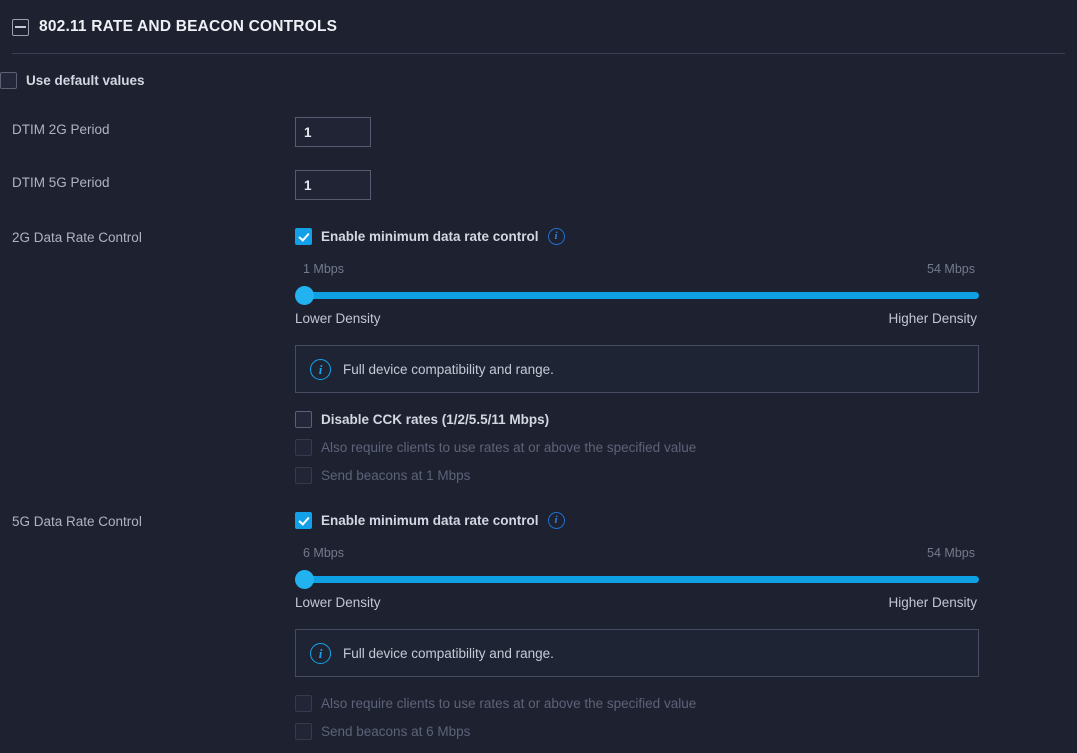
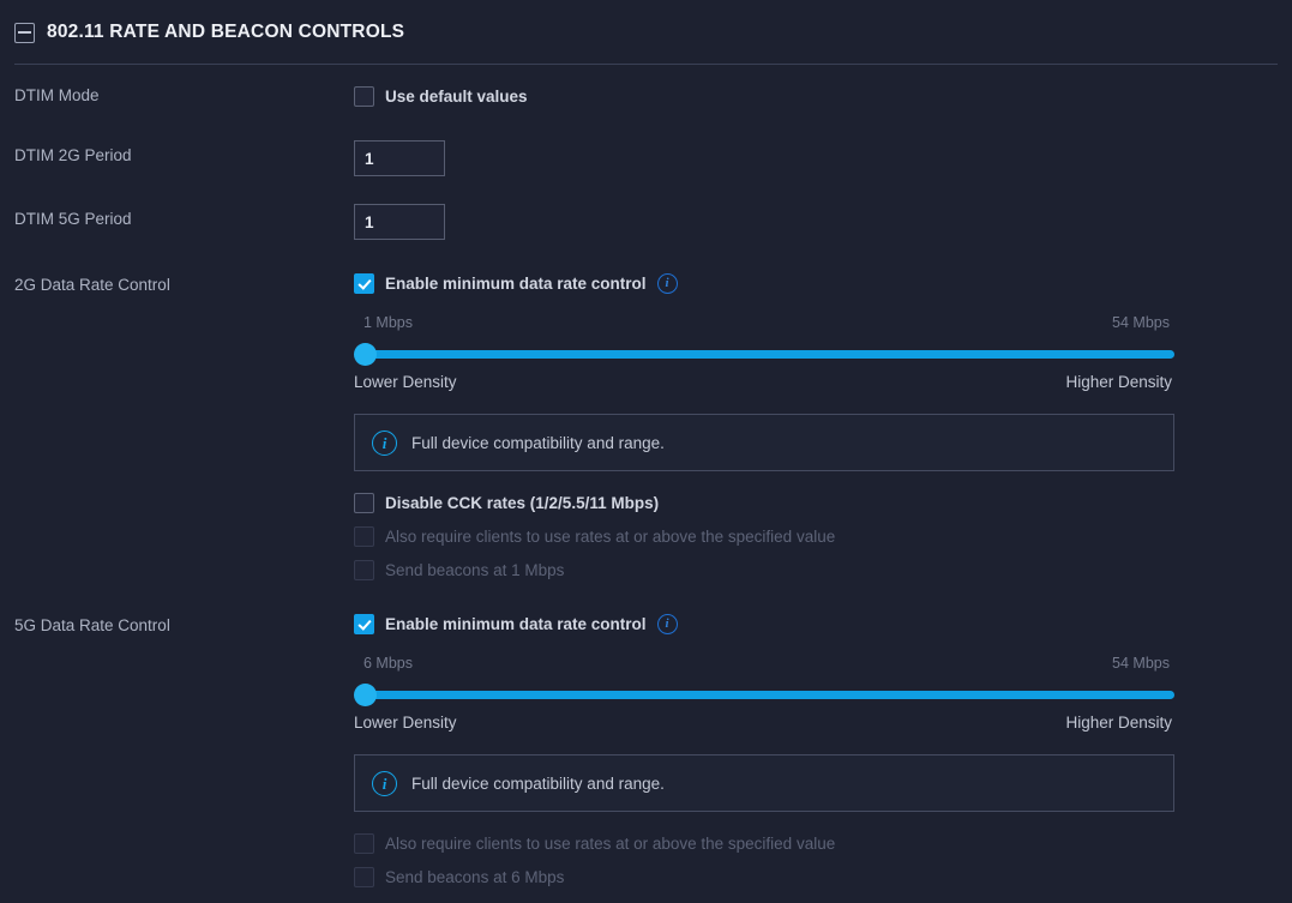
  802.11 RATE AND BEACON CONTROLS
+ DTIM Mode
  Use default values
  DTIM 2G Period
  1
  DTIM 5G Period
  1
  2G Data Rate Control
  Enable minimum data rate control
  i
  1 Mbps
  54 Mbps
  Lower Density
  Higher Density
  i
  Full device compatibility and range.
  Disable CCK rates (1/2/5.5/11 Mbps)
  Also require clients to use rates at or above the specified value
  Send beacons at 1 Mbps
  5G Data Rate Control
  Enable minimum data rate control
  i
  6 Mbps
  54 Mbps
  Lower Density
  Higher Density
  i
  Full device compatibility and range.
  Also require clients to use rates at or above the specified value
  Send beacons at 6 Mbps
